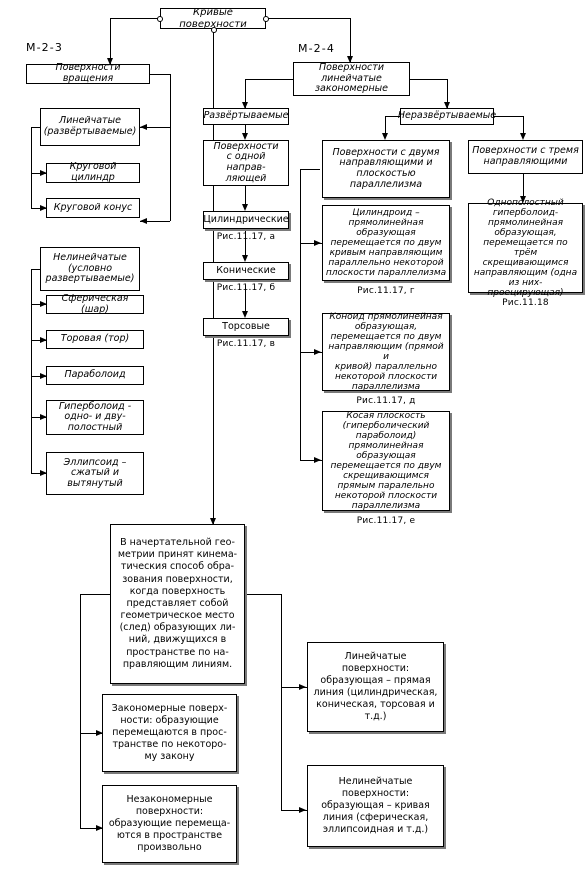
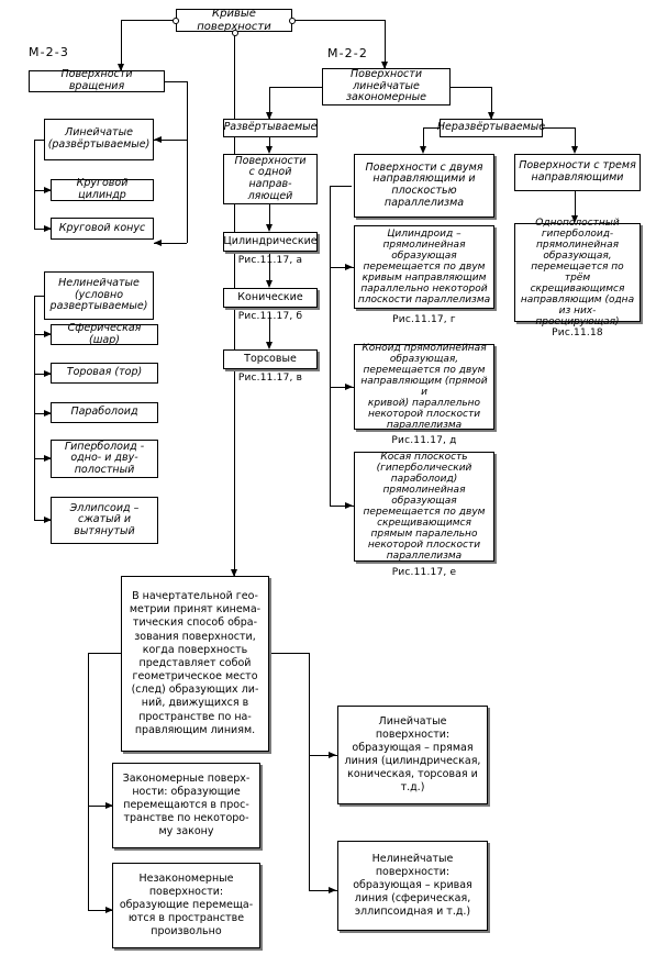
  Кривые поверхности
  М-2-3
- М-2-4
+ М-2-2
  Поверхности вращения
  Линейчатые
  (развёртываемые)
  Круговой цилиндр
  Круговой конус
  Нелинейчатые
  (условно
  развертываемые)
  Сферическая (шар)
  Торовая (тор)
  Параболоид
  Гиперболоид -
  одно- и дву-
  полостный
  Эллипсоид –
  сжатый и
  вытянутый
  Поверхности
  линейчатые
  закономерные
  Развёртываемые
  Неразвёртываемые
  Поверхности
  с одной направ-
  ляющей
  Цилиндрические
  Рис.11.17, а
  Конические
  Рис.11.17, б
  Торсовые
  Рис.11.17, в
  Поверхности с двумя
  направляющими и
  плоскостью
  параллелизма
  Цилиндроид –
  прямолинейная
  образующая
  перемещается по двум
  кривым направляющим
  параллельно некоторой
  плоскости параллелизма
  Рис.11.17, г
  Коноид прямолинейная
  образующая,
  перемещается по двум
  направляющим (прямой и
  кривой) параллельно
  некоторой плоскости
  параллелизма
  Рис.11.17, д
  Косая плоскость
  (гиперболический
  параболоид)
  прямолинейная
  образующая
  перемещается по двум
  скрещивающимся
  прямым паралельно
  некоторой плоскости
  параллелизма
  Рис.11.17, е
  Поверхности с тремя
  направляющими
  Однополостный
  гиперболоид-
  прямолинейная
  образующая,
  перемещается по
  трём скрещивающимся
  направляющим (одна
  из них-проецирующая)
  Рис.11.18
  В начертательной гео-
  метрии принят кинема-
  тическия способ обра-
  зования поверхности,
  когда поверхность
  представляет собой
  геометрическое место
  (след) образующих ли-
  ний, движущихся в
  пространстве по на-
  правляющим линиям.
  Закономерные поверх-
  ности: образующие
  перемещаются в прос-
  транстве по некоторо-
  му закону
  Незакономерные
  поверхности:
  образующие перемеща-
  ются в пространстве
  произвольно
  Линейчатые
  поверхности:
  образующая – прямая
  линия (цилиндрическая,
  коническая, торсовая и
  т.д.)
  Нелинейчатые
  поверхности:
  образующая – кривая
  линия (сферическая,
  эллипсоидная и т.д.)
